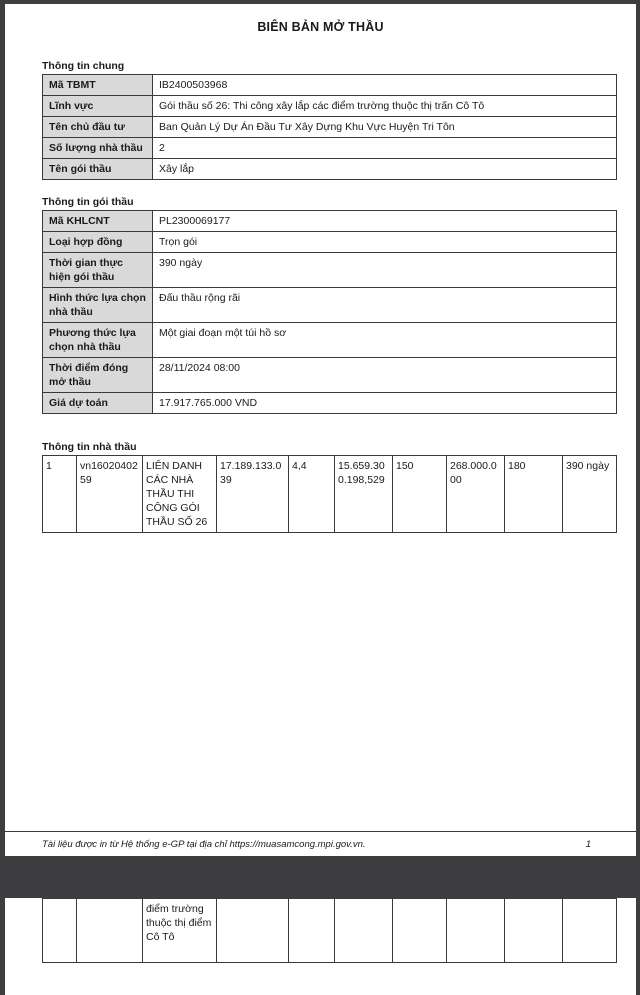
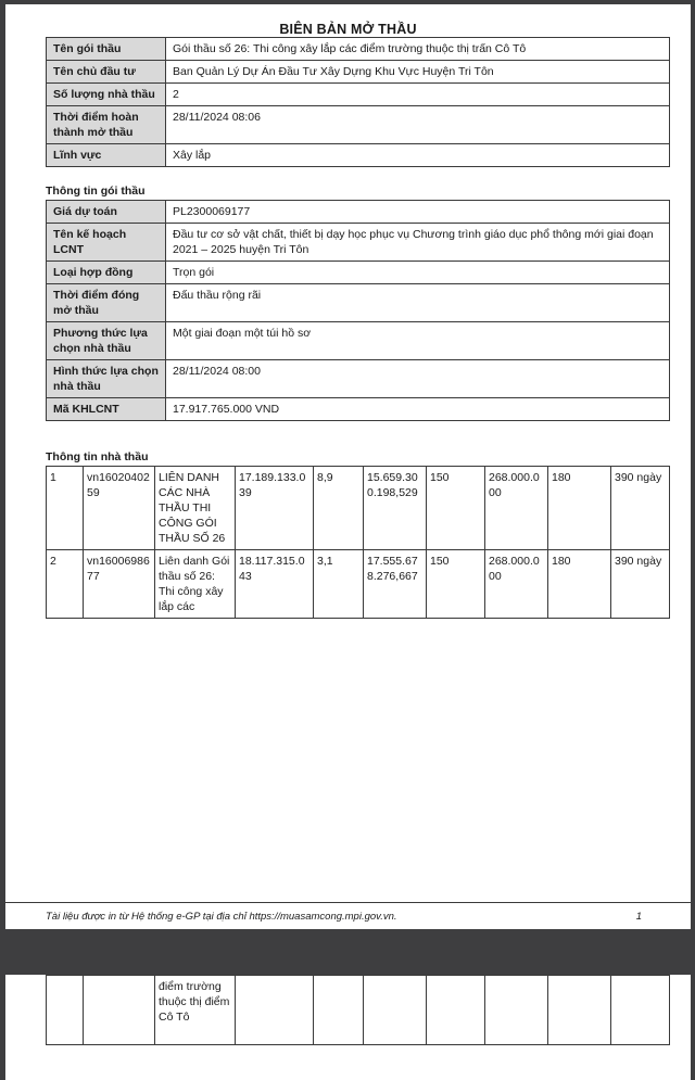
  BIÊN BẢN MỞ THẦU
- Thông tin chung
- Mã TBMT	IB2400503968
- Lĩnh vực	Gói thầu số 26: Thi công xây lắp các điểm trường thuộc thị trấn Cô Tô
+ Tên gói thầu	Gói thầu số 26: Thi công xây lắp các điểm trường thuộc thị trấn Cô Tô
  Tên chủ đầu tư	Ban Quản Lý Dự Án Đầu Tư Xây Dựng Khu Vực Huyện Tri Tôn
  Số lượng nhà thầu	2
+ Thời điểm hoàn thành mở thầu	28/11/2024 08:06
- Tên gói thầu	Xây lắp
+ Lĩnh vực	Xây lắp
  Thông tin gói thầu
- Mã KHLCNT	PL2300069177
+ Giá dự toán	PL2300069177
+ Tên kế hoạch LCNT	Đầu tư cơ sở vật chất, thiết bị dạy học phục vụ Chương trình giáo dục phổ thông mới giai đoạn 2021 – 2025 huyện Tri Tôn
  Loại hợp đồng	Trọn gói
- Thời gian thực hiện gói thầu	390 ngày
- Hình thức lựa chọn nhà thầu	Đấu thầu rộng rãi
+ Thời điểm đóng mở thầu	Đấu thầu rộng rãi
  Phương thức lựa chọn nhà thầu	Một giai đoạn một túi hồ sơ
- Thời điểm đóng mở thầu	28/11/2024 08:00
+ Hình thức lựa chọn nhà thầu	28/11/2024 08:00
- Giá dự toán	17.917.765.000 VND
+ Mã KHLCNT	17.917.765.000 VND
  Thông tin nhà thầu
- 1	vn1602040259	LIÊN DANH CÁC NHÀ THẦU THI CÔNG GÓI THẦU SỐ 26	17.189.133.039	4,4	15.659.300.198,529	150	268.000.000	180	390 ngày
+ 1	vn1602040259	LIÊN DANH CÁC NHÀ THẦU THI CÔNG GÓI THẦU SỐ 26	17.189.133.039	8,9	15.659.300.198,529	150	268.000.000	180	390 ngày
+ 2	vn1600698677	Liên danh Gói thầu số 26: Thi công xây lắp các	18.117.315.043	3,1	17.555.678.276,667	150	268.000.000	180	390 ngày
  Tài liệu được in từ Hệ thống e-GP tại địa chỉ https://muasamcong.mpi.gov.vn.
  1
  		điểm trường thuộc thị điểm Cô Tô
